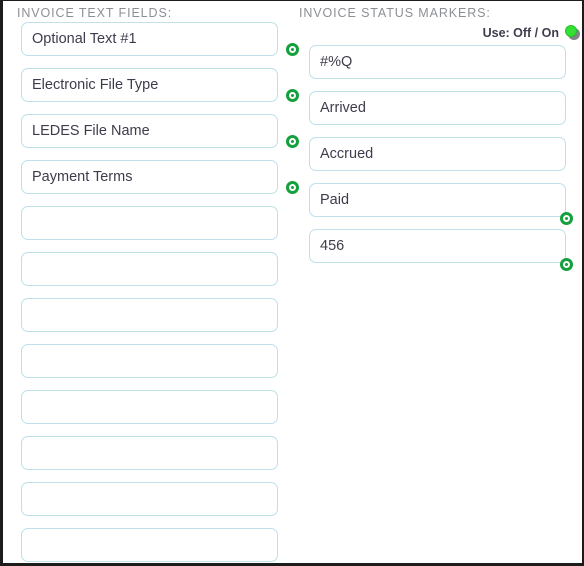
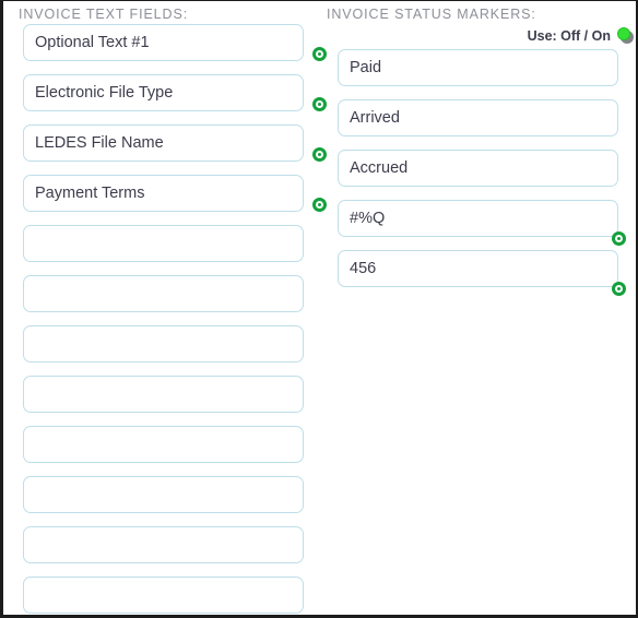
  INVOICE TEXT FIELDS:
  Optional Text #1
  Electronic File Type
  LEDES File Name
  Payment Terms
  INVOICE STATUS MARKERS:
  Use: Off / On
- #%Q
+ Paid
  Arrived
  Accrued
- Paid
+ #%Q
  456
